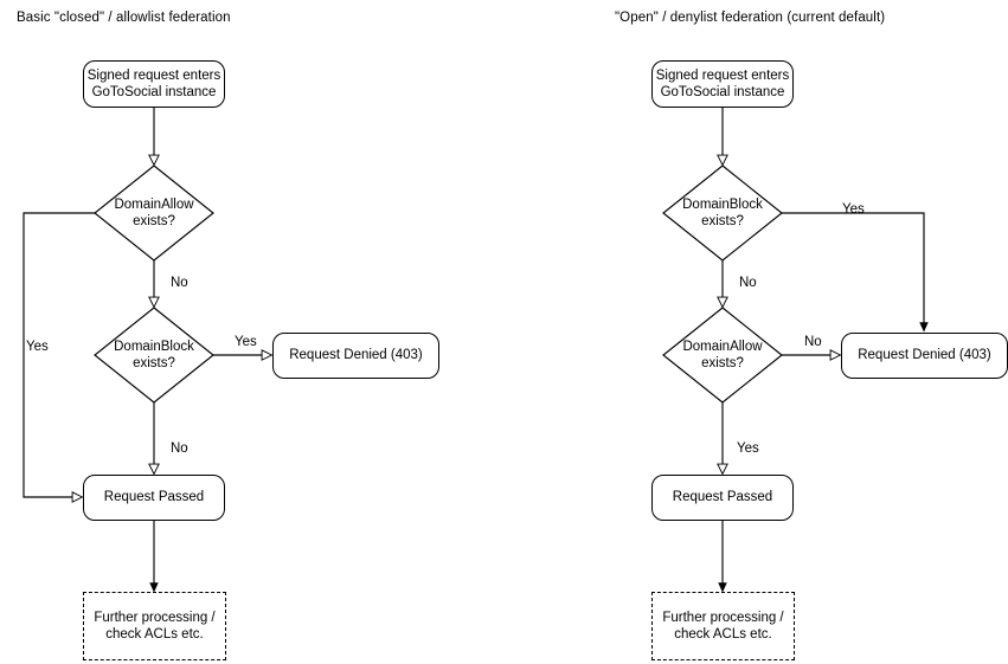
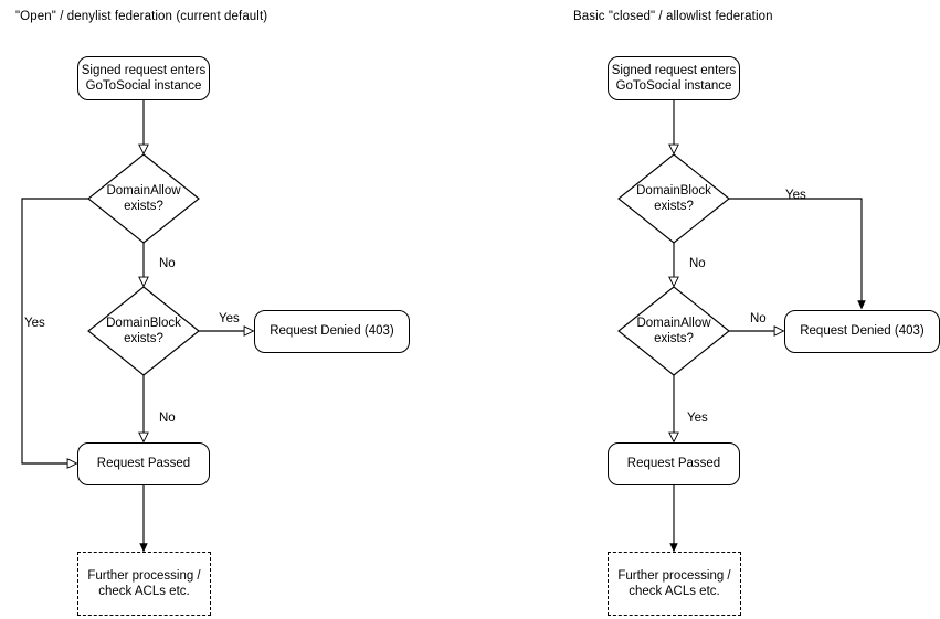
- Basic "closed" / allowlist federation
+ "Open" / denylist federation (current default)
  Signed request enters
  GoToSocial instance
  DomainAllow
  exists?
  DomainBlock
  exists?
  Request Denied (403)
  Request Passed
  Further processing /
  check ACLs etc.
  Yes
  No
  Yes
  No
- "Open" / denylist federation (current default)
+ Basic "closed" / allowlist federation
  Signed request enters
  GoToSocial instance
  DomainBlock
  exists?
  DomainAllow
  exists?
  Request Denied (403)
  Request Passed
  Further processing /
  check ACLs etc.
  Yes
  No
  No
  Yes
